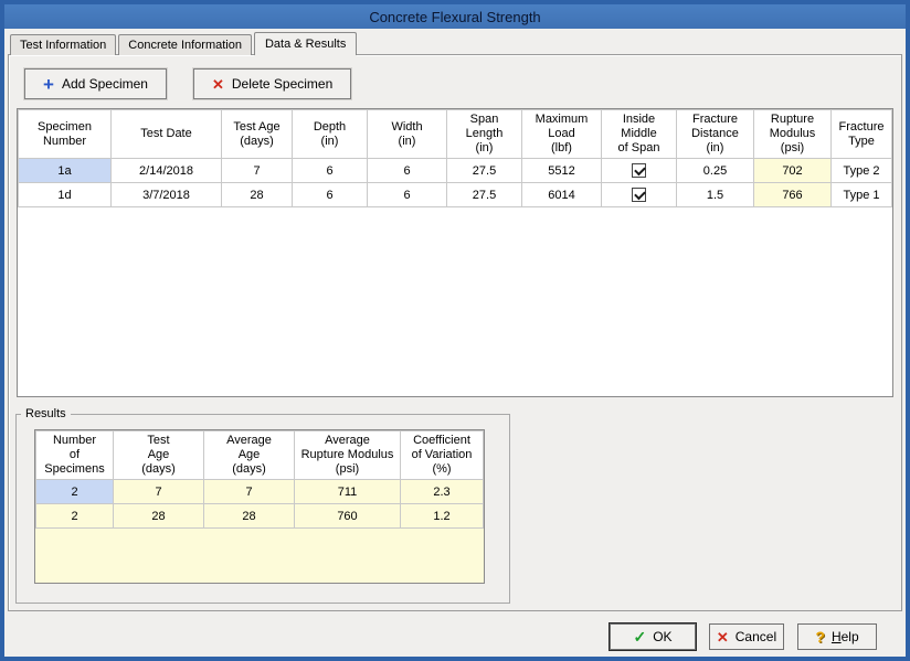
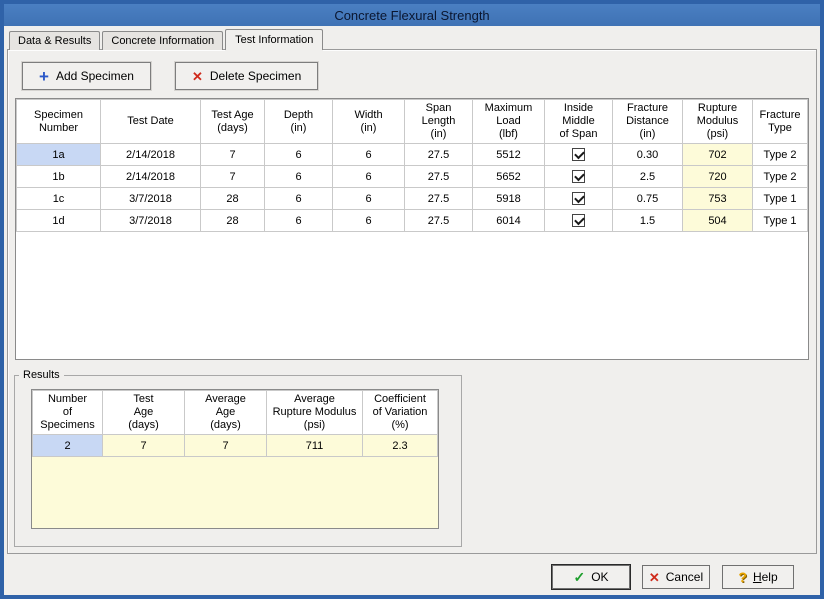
  Concrete Flexural Strength
- Test Information
+ Data & Results
  Concrete Information
- Data & Results
+ Test Information
  +
  Add Specimen
  ✕
  Delete Specimen
  Specimen Number	Test Date	Test Age (days)	Depth (in)	Width (in)	Span Length (in)	Maximum Load (lbf)	Inside Middle of Span	Fracture Distance (in)	Rupture Modulus (psi)	Fracture Type
- 1a	2/14/2018	7	6	6	27.5	5512		0.25	702	Type 2
+ 1a	2/14/2018	7	6	6	27.5	5512		0.30	702	Type 2
+ 1b	2/14/2018	7	6	6	27.5	5652		2.5	720	Type 2
+ 1c	3/7/2018	28	6	6	27.5	5918		0.75	753	Type 1
- 1d	3/7/2018	28	6	6	27.5	6014		1.5	766	Type 1
+ 1d	3/7/2018	28	6	6	27.5	6014		1.5	504	Type 1
  Results
  Number of Specimens	Test Age (days)	Average Age (days)	Average Rupture Modulus (psi)	Coefficient of Variation (%)
  2	7	7	711	2.3
- 2	28	28	760	1.2
  ✓
  OK
  ✕
  Cancel
  ?
  Help
